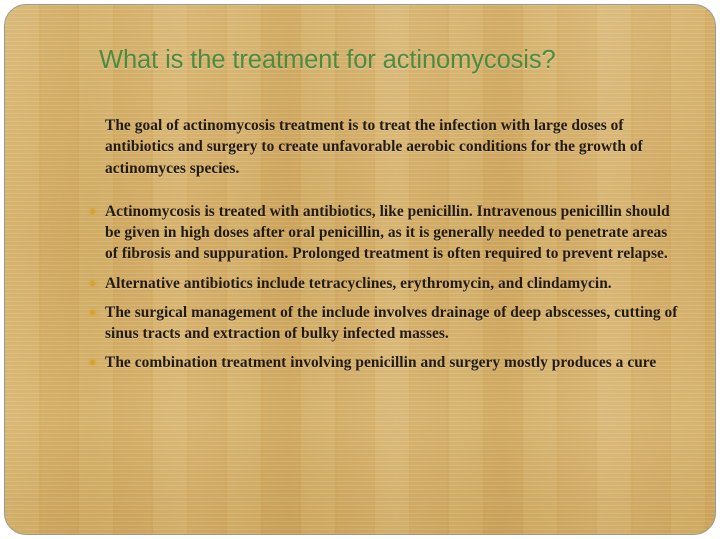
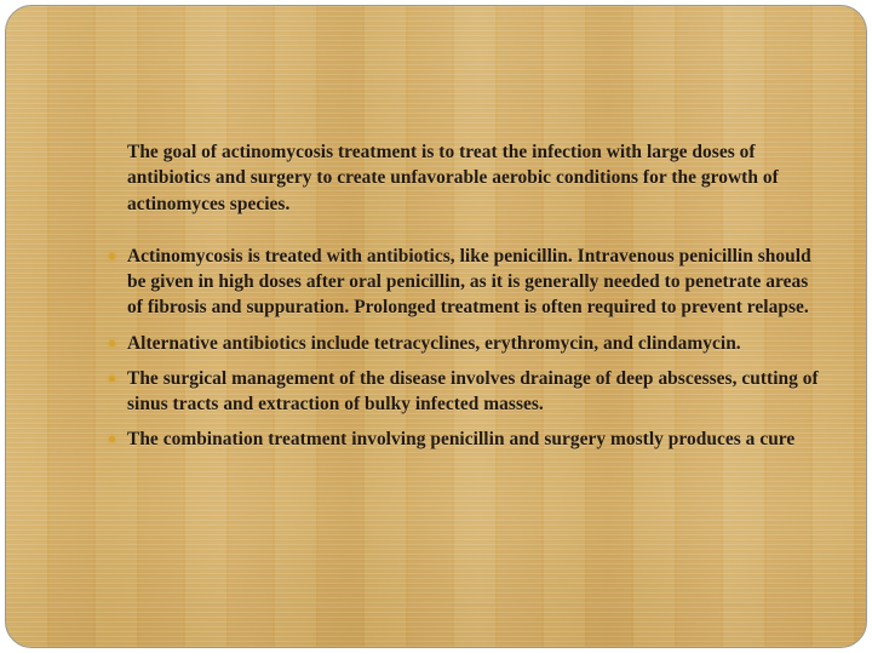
- What is the treatment for actinomycosis?
  The goal of actinomycosis treatment is to treat the infection with large doses of antibiotics and surgery to create unfavorable aerobic conditions for the growth of actinomyces species.
  Actinomycosis is treated with antibiotics, like penicillin. Intravenous penicillin should be given in high doses after oral penicillin, as it is generally needed to penetrate areas of fibrosis and suppuration. Prolonged treatment is often required to prevent relapse.
  Alternative antibiotics include tetracyclines, erythromycin, and clindamycin.
- The surgical management of the include involves drainage of deep abscesses, cutting of sinus tracts and extraction of bulky infected masses.
+ The surgical management of the disease involves drainage of deep abscesses, cutting of sinus tracts and extraction of bulky infected masses.
  The combination treatment involving penicillin and surgery mostly produces a cure
